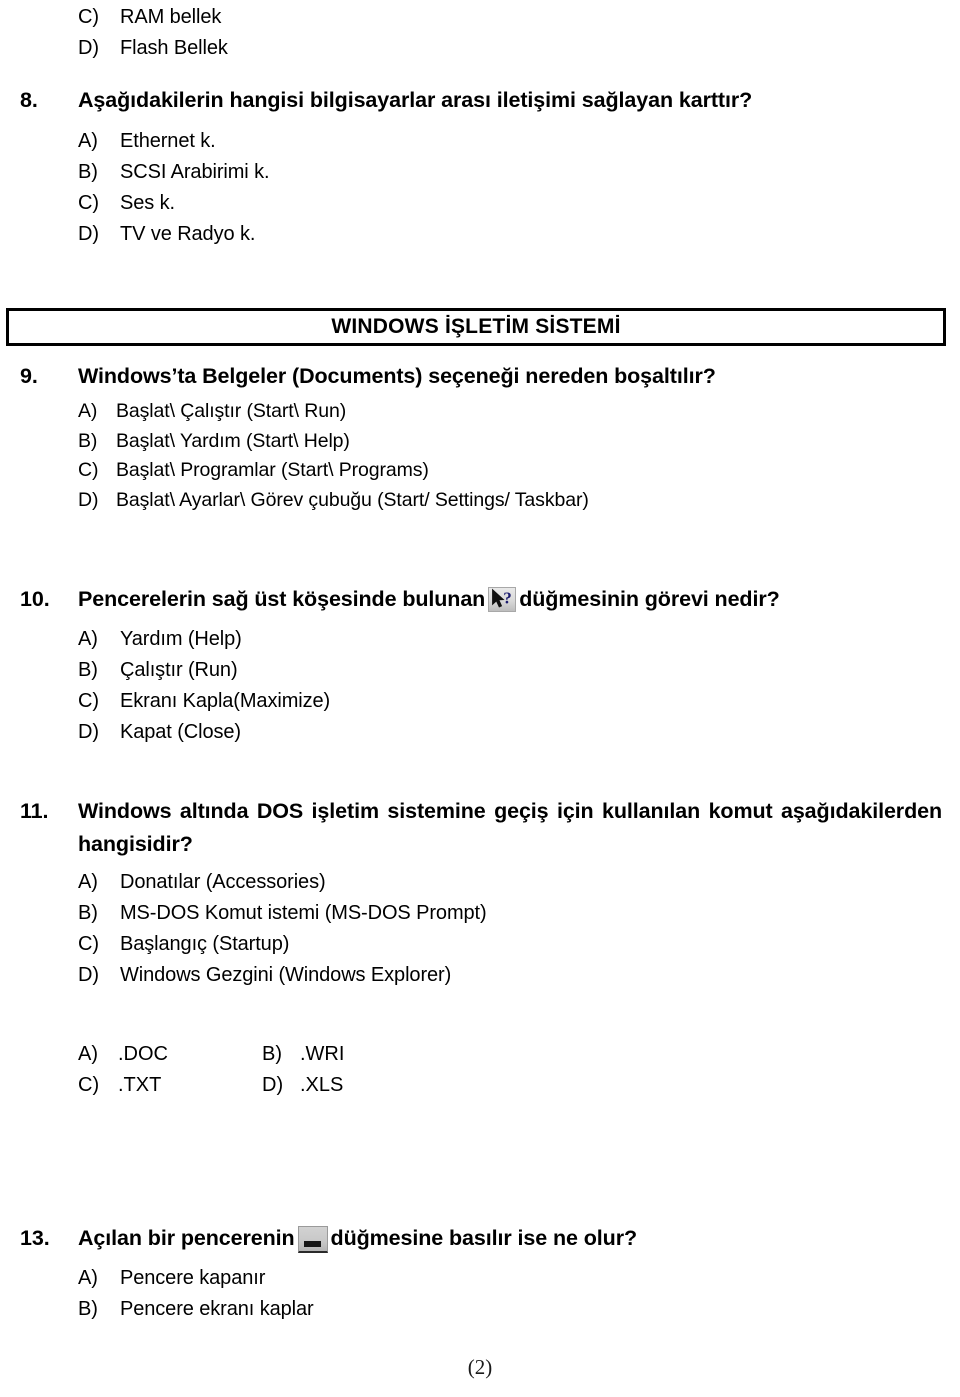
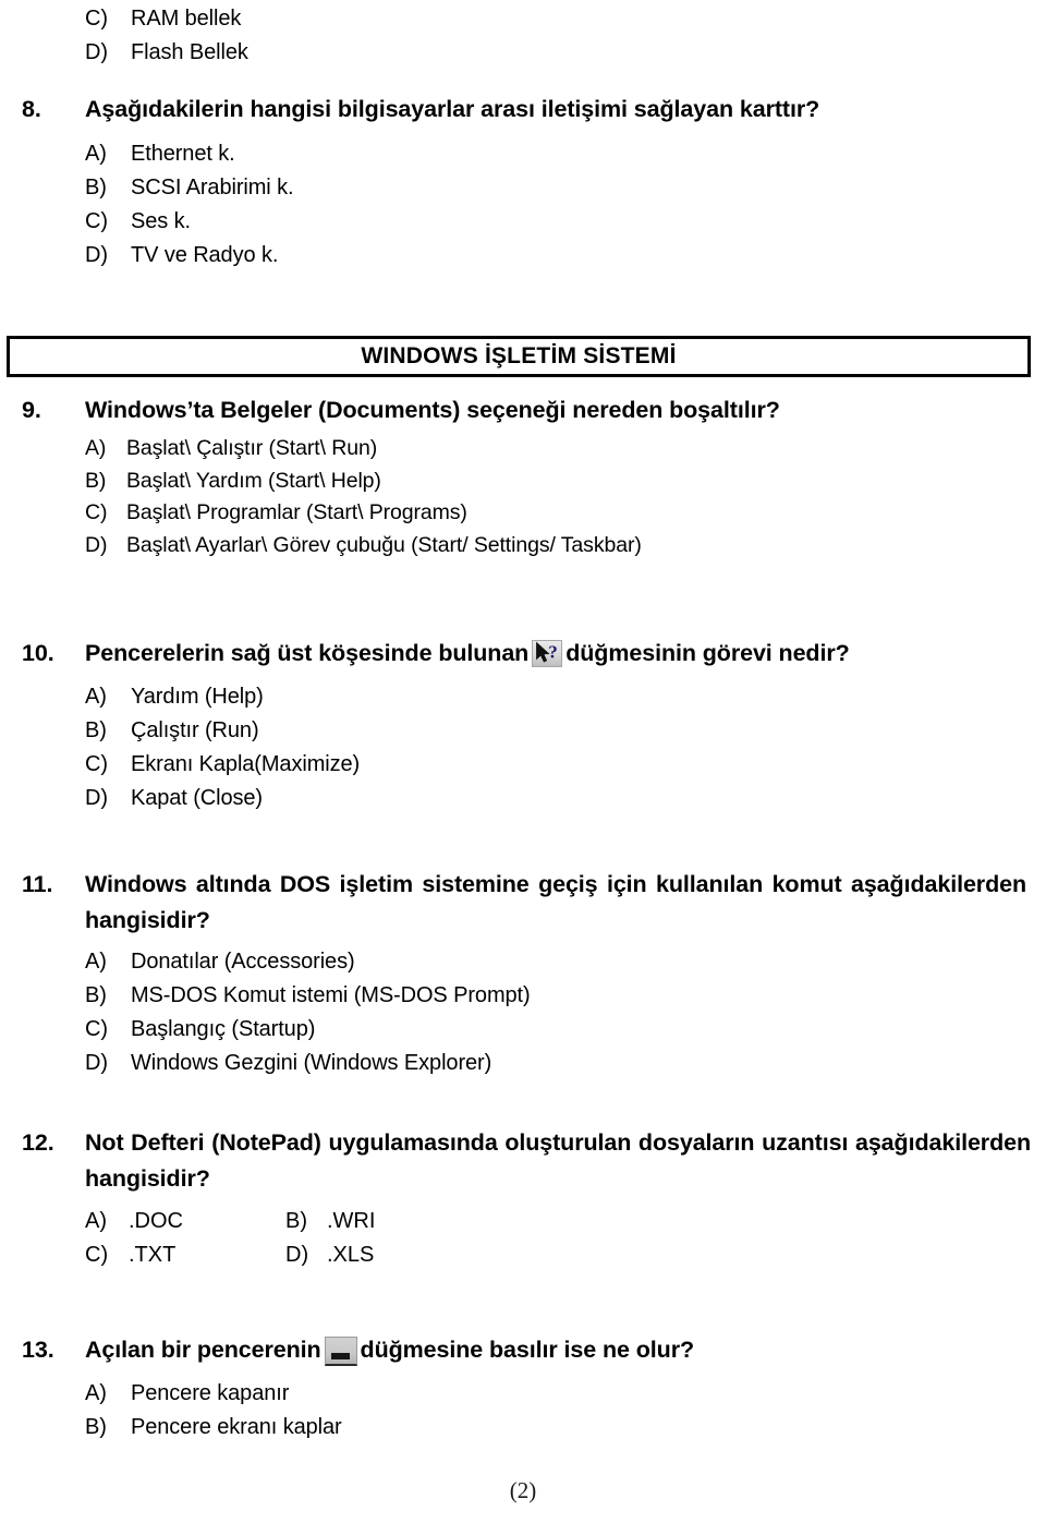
  C)
  RAM bellek
  D)
  Flash Bellek
  8.
  Aşağıdakilerin hangisi bilgisayarlar arası iletişimi sağlayan karttır?
  A)
  Ethernet k.
  B)
  SCSI Arabirimi k.
  C)
  Ses k.
  D)
  TV ve Radyo k.
  WINDOWS İŞLETİM SİSTEMİ
  9.
  Windows’ta Belgeler (Documents) seçeneği nereden boşaltılır?
  A)
  Başlat\ Çalıştır (Start\ Run)
  B)
  Başlat\ Yardım (Start\ Help)
  C)
  Başlat\ Programlar (Start\ Programs)
  D)
  Başlat\ Ayarlar\ Görev çubuğu (Start/ Settings/ Taskbar)
  10.
  Pencerelerin sağ üst köşesinde bulunan
  ?
  düğmesinin görevi nedir?
  A)
  Yardım (Help)
  B)
  Çalıştır (Run)
  C)
  Ekranı Kapla(Maximize)
  D)
  Kapat (Close)
  11.
  Windows altında DOS işletim sistemine geçiş için kullanılan komut aşağıdakilerden hangisidir?
  A)
  Donatılar (Accessories)
  B)
  MS-DOS Komut istemi (MS-DOS Prompt)
  C)
  Başlangıç (Startup)
  D)
  Windows Gezgini (Windows Explorer)
+ 12.
+ Not Defteri (NotePad) uygulamasında oluşturulan dosyaların uzantısı aşağıdakilerden hangisidir?
  A)
  .DOC
  B)
  .WRI
  C)
  .TXT
  D)
  .XLS
  13.
  Açılan bir pencerenin düğmesine basılır ise ne olur?
  A)
  Pencere kapanır
  B)
  Pencere ekranı kaplar
  (2)
